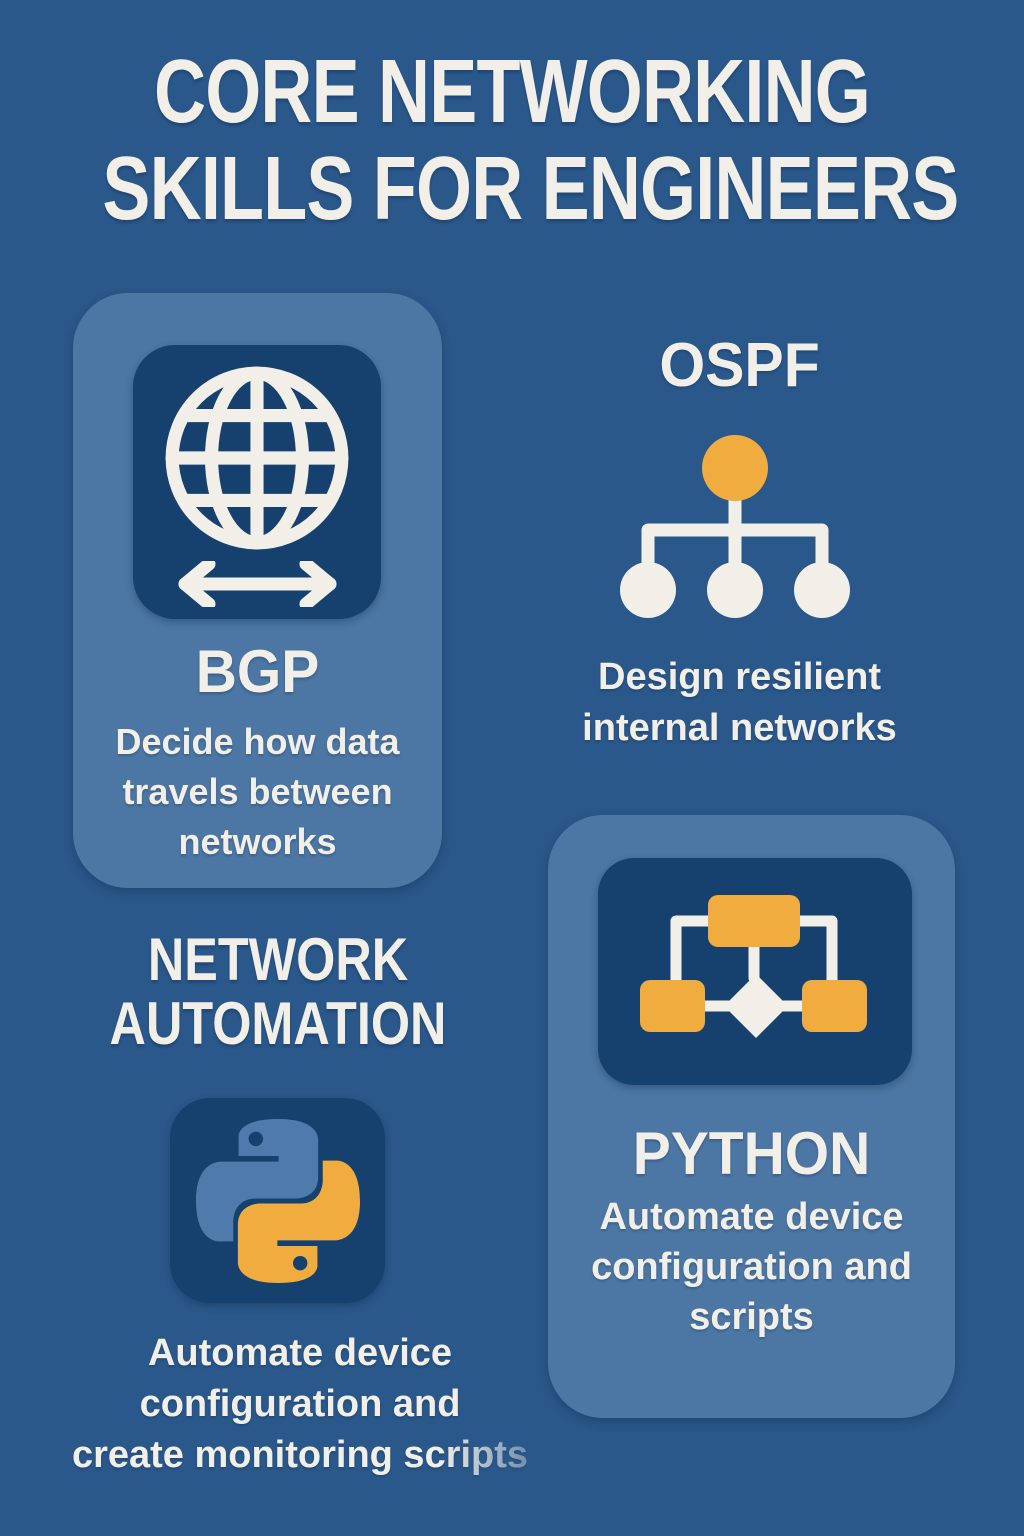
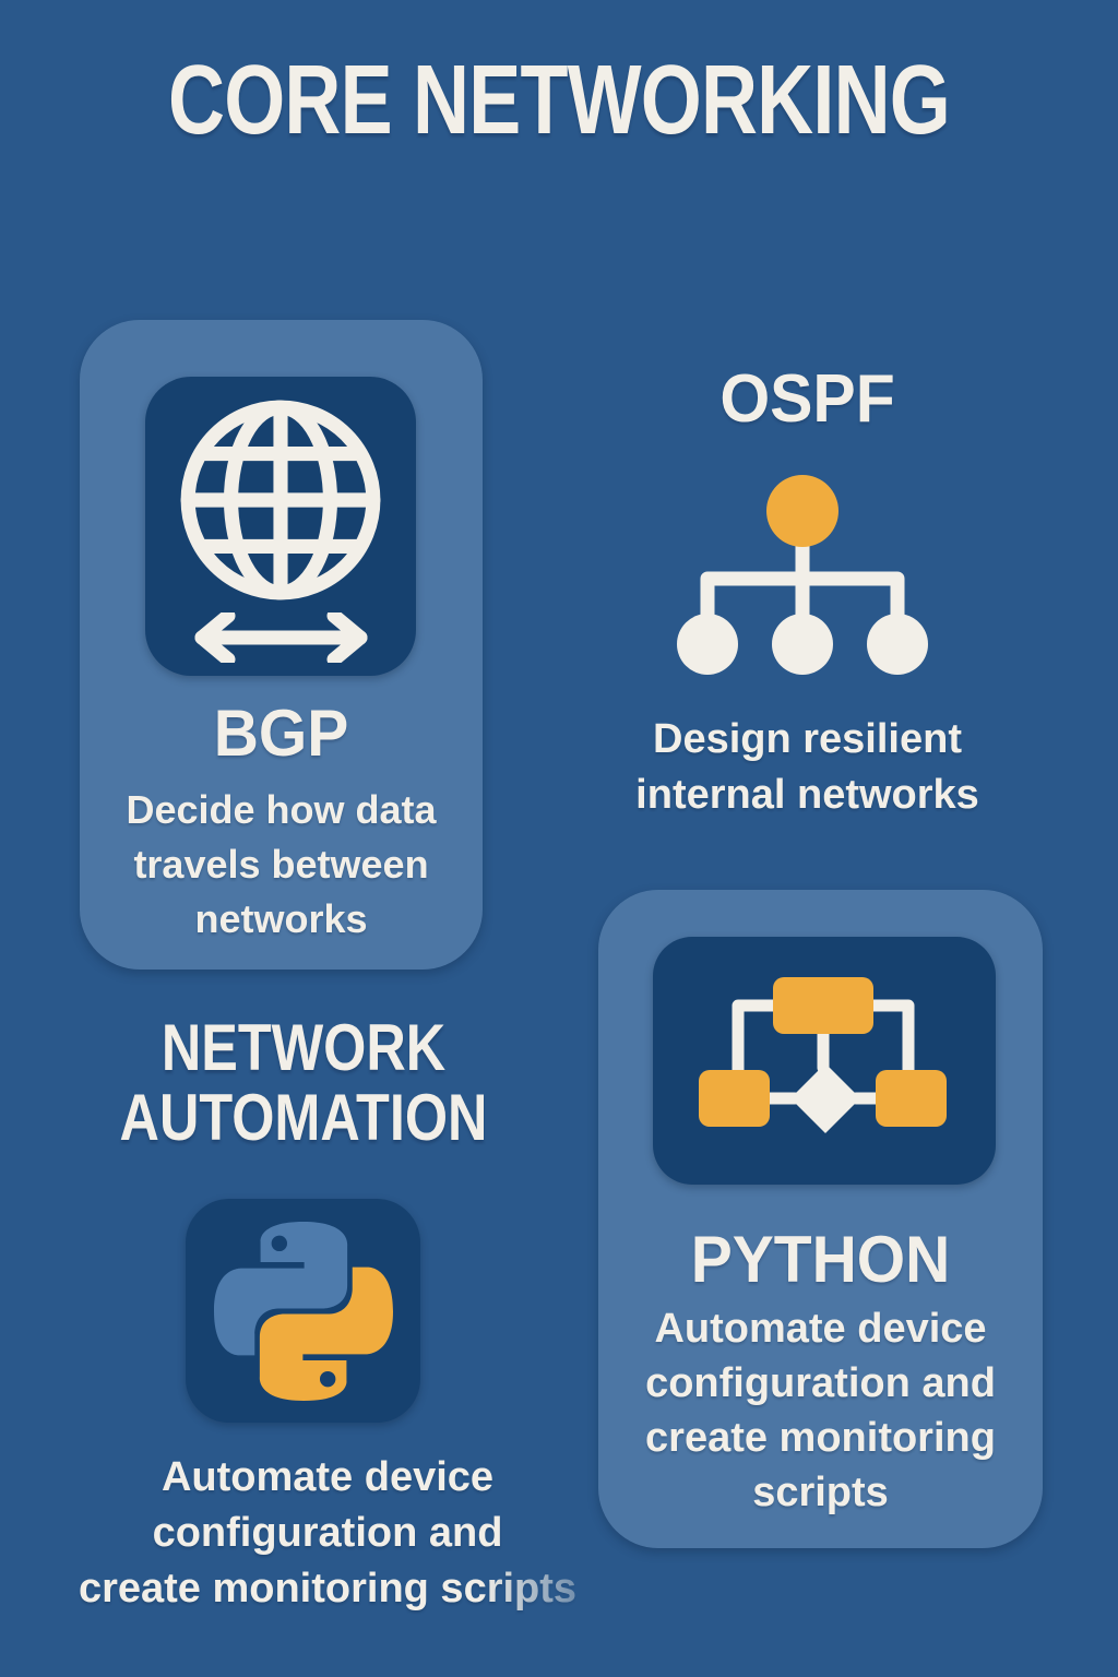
  CORE NETWORKING
- SKILLS FOR ENGINEERS
  BGP
  Decide how data
  travels between
  networks
  OSPF
  Design resilient
  internal networks
  PYTHON
  Automate device
  configuration and
+ create monitoring
  scripts
  NETWORK
  AUTOMATION
  Automate device
  configuration and
  create monitoring scripts
